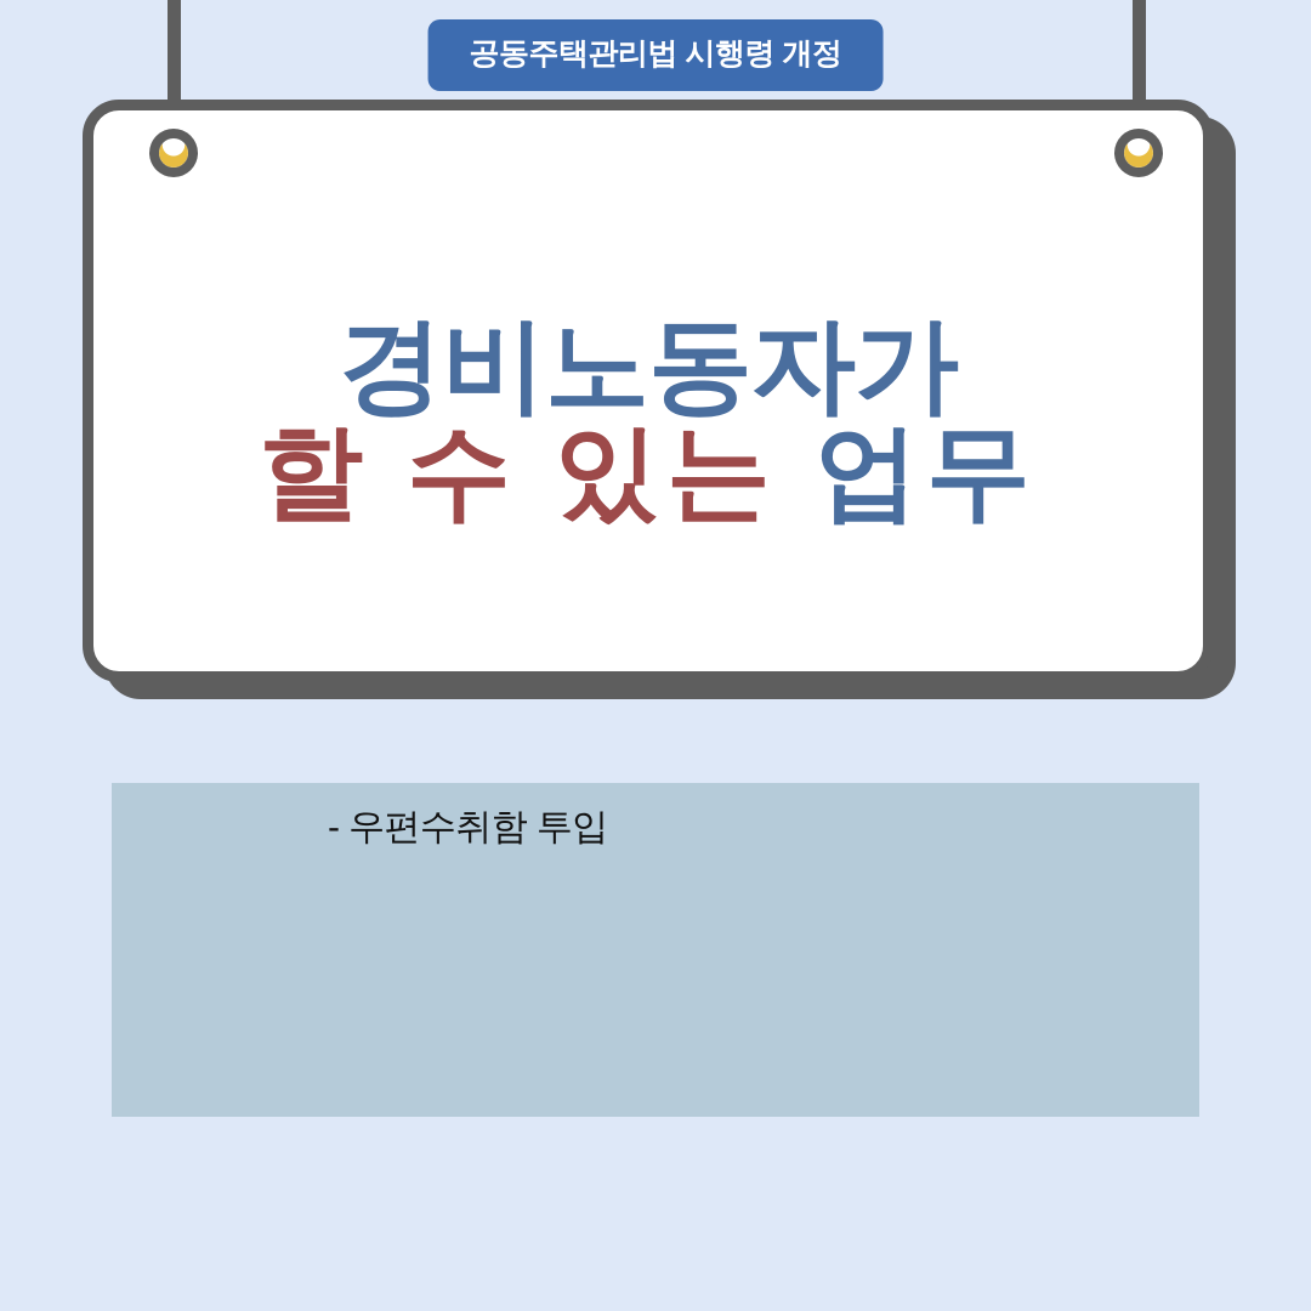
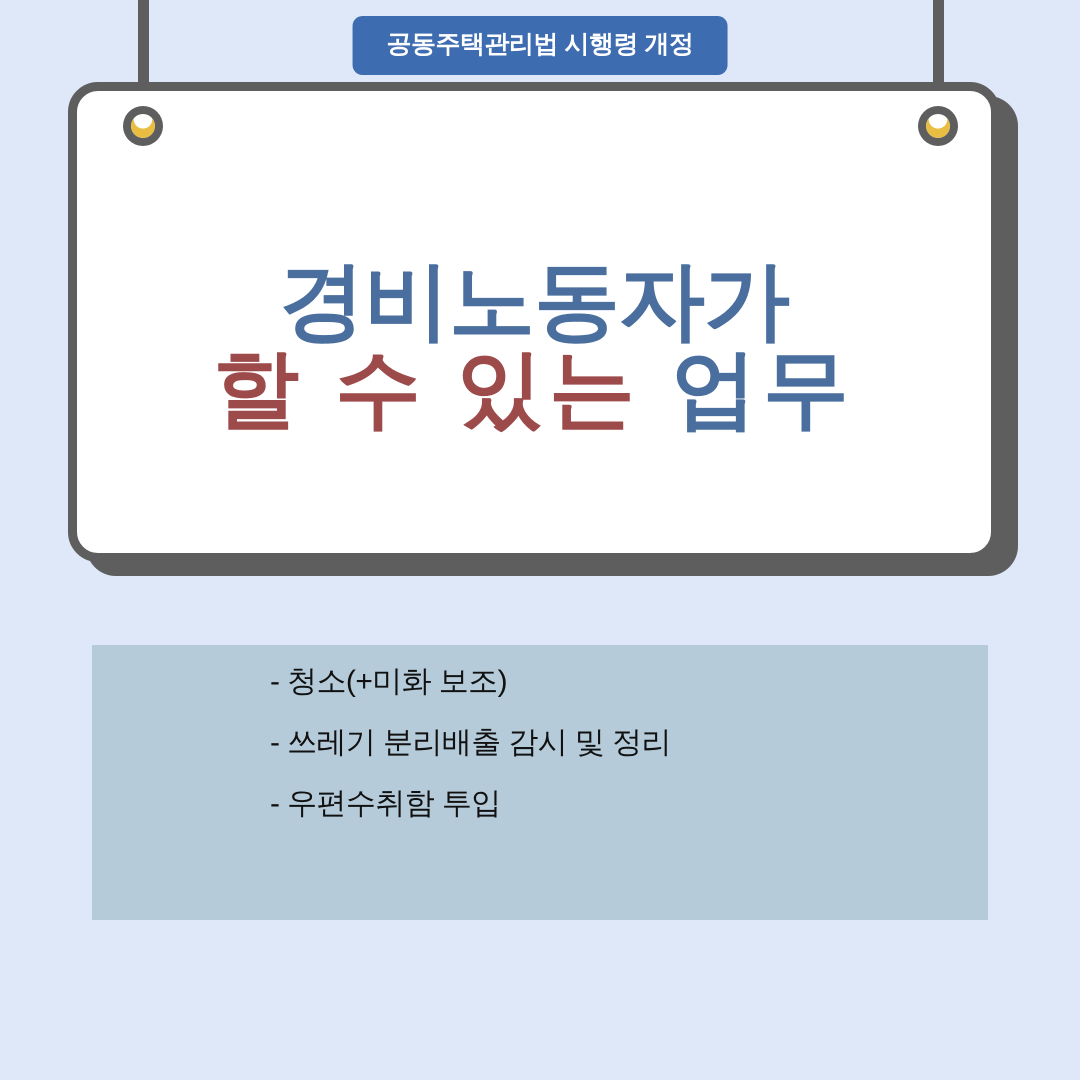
  경비노동자가
  할 수 있는 업무
  공동주택관리법 시행령 개정
+ - 청소(+미화 보조)
+ - 쓰레기 분리배출 감시 및 정리
  - 우편수취함 투입
